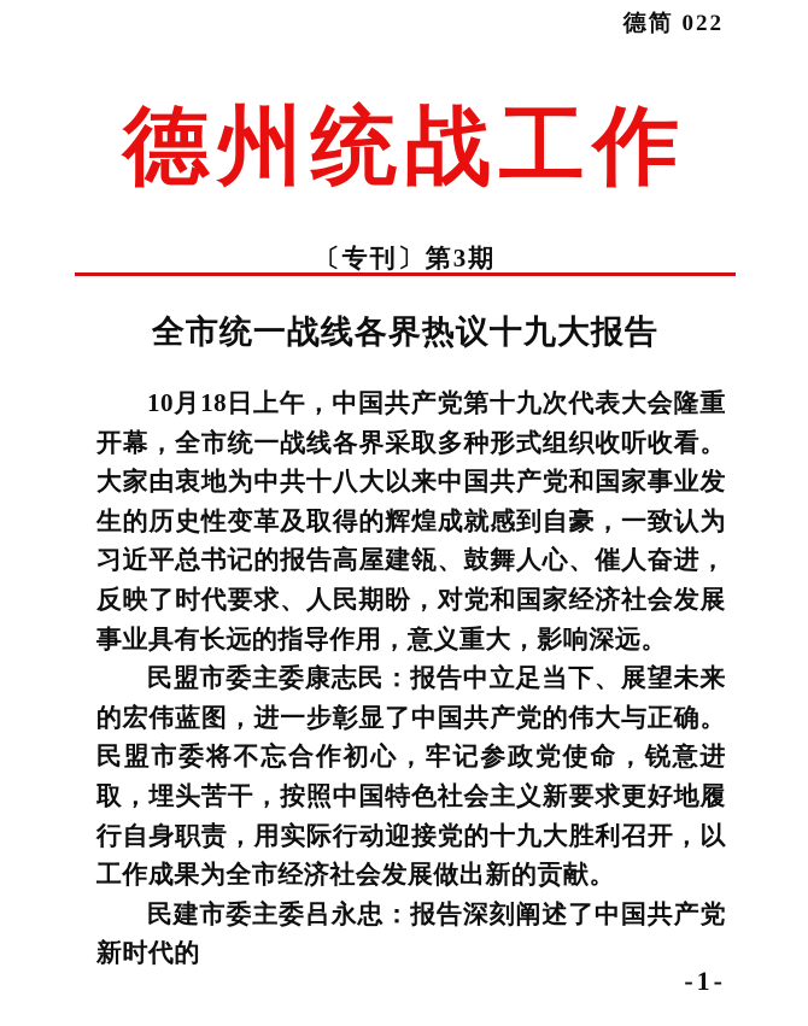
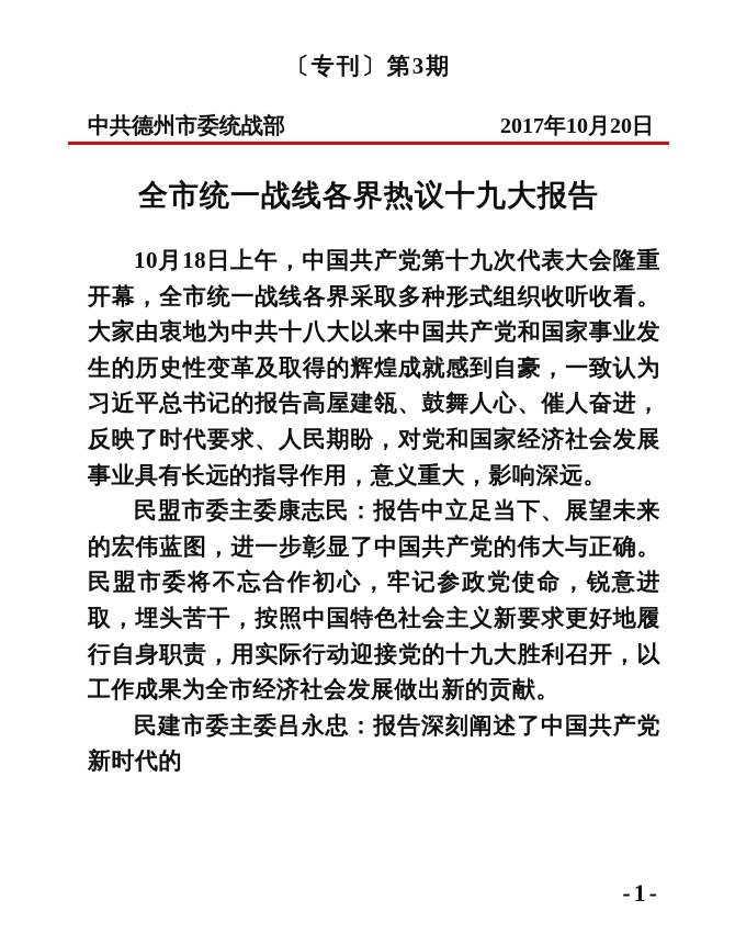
- 德简 022
- 德州统战工作
  〔专刊〕第3期
+ 中共德州市委统战部
+ 2017年10月20日
  全市统一战线各界热议十九大报告
  10月18日上午，中国共产党第十九次代表大会隆重开幕，全市统一战线各界采取多种形式组织收听收看。大家由衷地为中共十八大以来中国共产党和国家事业发生的历史性变革及取得的辉煌成就感到自豪，一致认为习近平总书记的报告高屋建瓴、鼓舞人心、催人奋进，反映了时代要求、人民期盼，对党和国家经济社会发展事业具有长远的指导作用，意义重大，影响深远。
  民盟市委主委康志民：报告中立足当下、展望未来的宏伟蓝图，进一步彰显了中国共产党的伟大与正确。民盟市委将不忘合作初心，牢记参政党使命，锐意进取，埋头苦干，按照中国特色社会主义新要求更好地履行自身职责，用实际行动迎接党的十九大胜利召开，以工作成果为全市经济社会发展做出新的贡献。
  民建市委主委吕永忠：报告深刻阐述了中国共产党新时代的
  -1-
